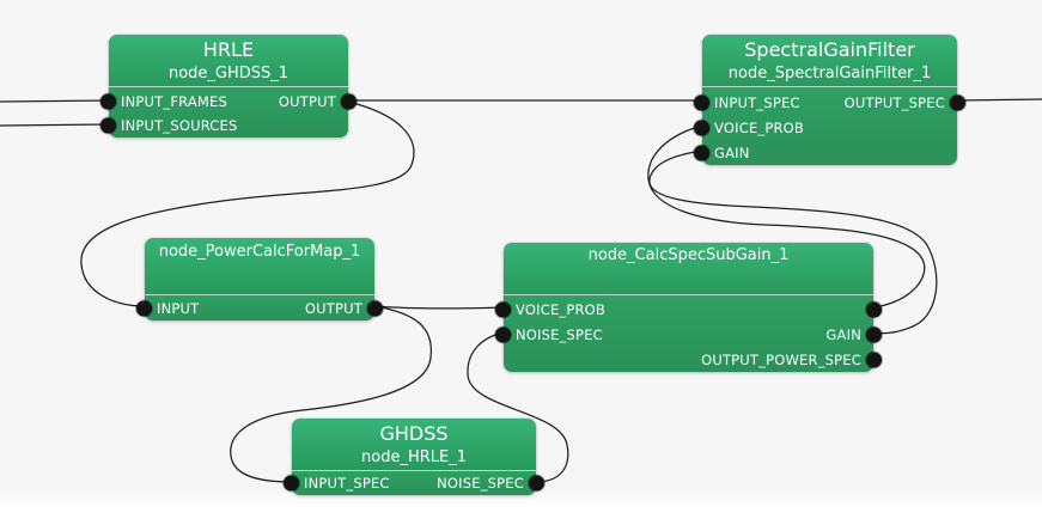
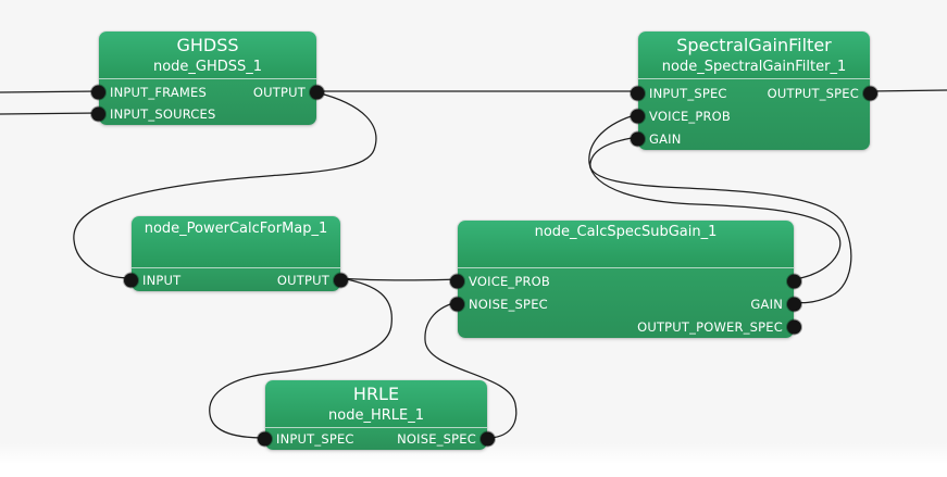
- HRLE
+ GHDSS
  node_GHDSS_1
  INPUT_FRAMES
  OUTPUT
  INPUT_SOURCES
  SpectralGainFilter
  node_SpectralGainFilter_1
  INPUT_SPEC
  OUTPUT_SPEC
  VOICE_PROB
  GAIN
  node_PowerCalcForMap_1
  INPUT
  OUTPUT
  node_CalcSpecSubGain_1
  VOICE_PROB
  NOISE_SPEC
  GAIN
  OUTPUT_POWER_SPEC
- GHDSS
+ HRLE
  node_HRLE_1
  INPUT_SPEC
  NOISE_SPEC
